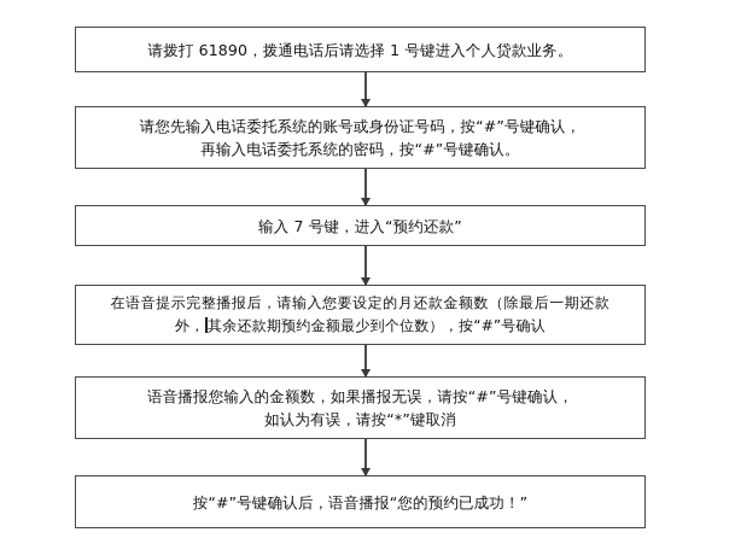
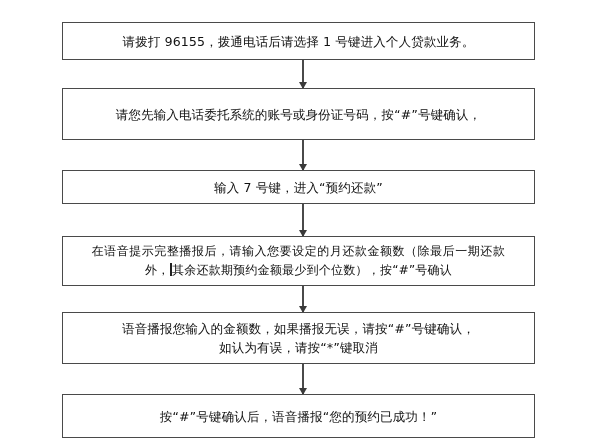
- 请拨打 61890，拨通电话后请选择 1 号键进入个人贷款业务。
+ 请拨打 96155，拨通电话后请选择 1 号键进入个人贷款业务。
  请您先输入电话委托系统的账号或身份证号码，按“#”号键确认，
- 再输入电话委托系统的密码，按“#”号键确认。
  输入 7 号键，进入“预约还款”
  在语音提示完整播报后，请输入您要设定的月还款金额数（除最后一期还款
  外， 其余还款期预约金额最少到个位数），按“#”号确认
  语音播报您输入的金额数，如果播报无误，请按“#”号键确认，
  如认为有误，请按“*”键取消
  按“#”号键确认后，语音播报“您的预约已成功！”
